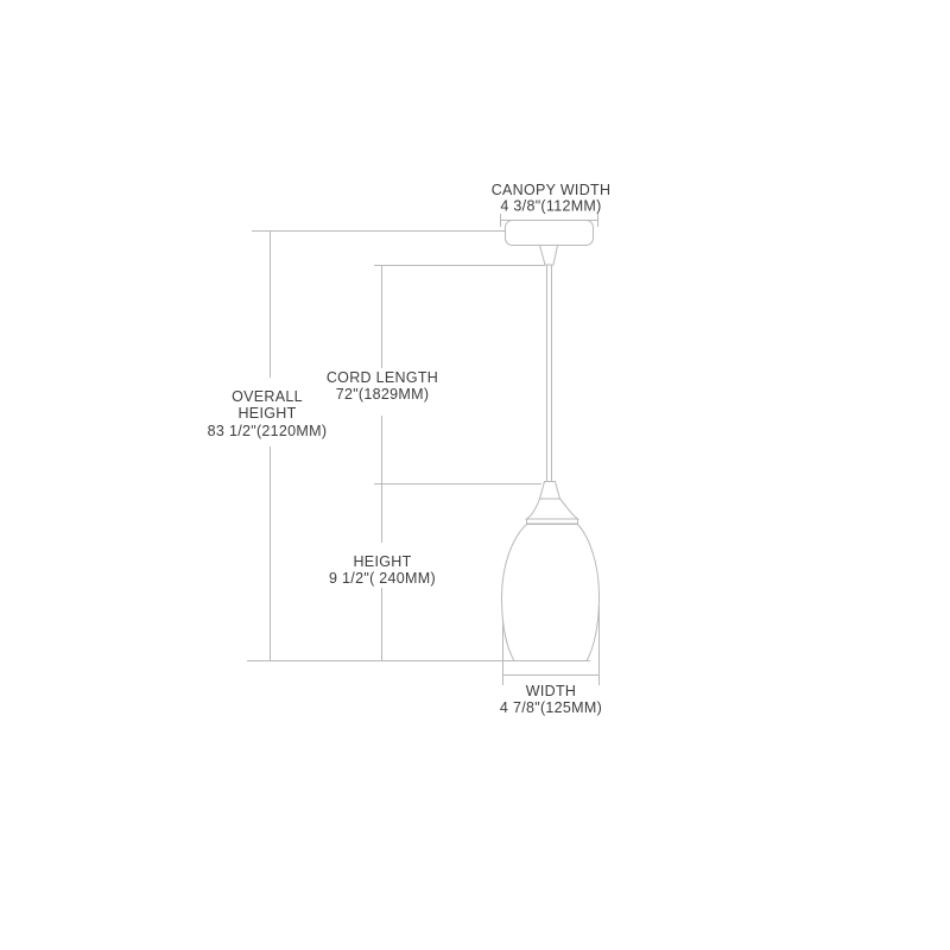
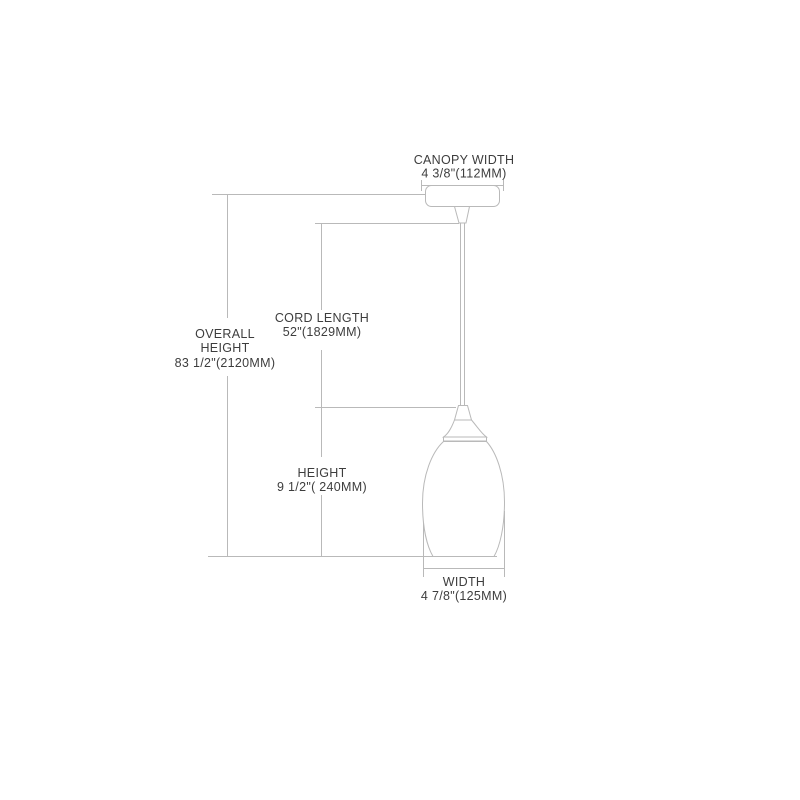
  CANOPY WIDTH
  4 3/8"(112MM)
  OVERALL
  HEIGHT
  83 1/2"(2120MM)
  CORD LENGTH
- 72"(1829MM)
+ 52"(1829MM)
  HEIGHT
  9 1/2"( 240MM)
  WIDTH
  4 7/8"(125MM)
